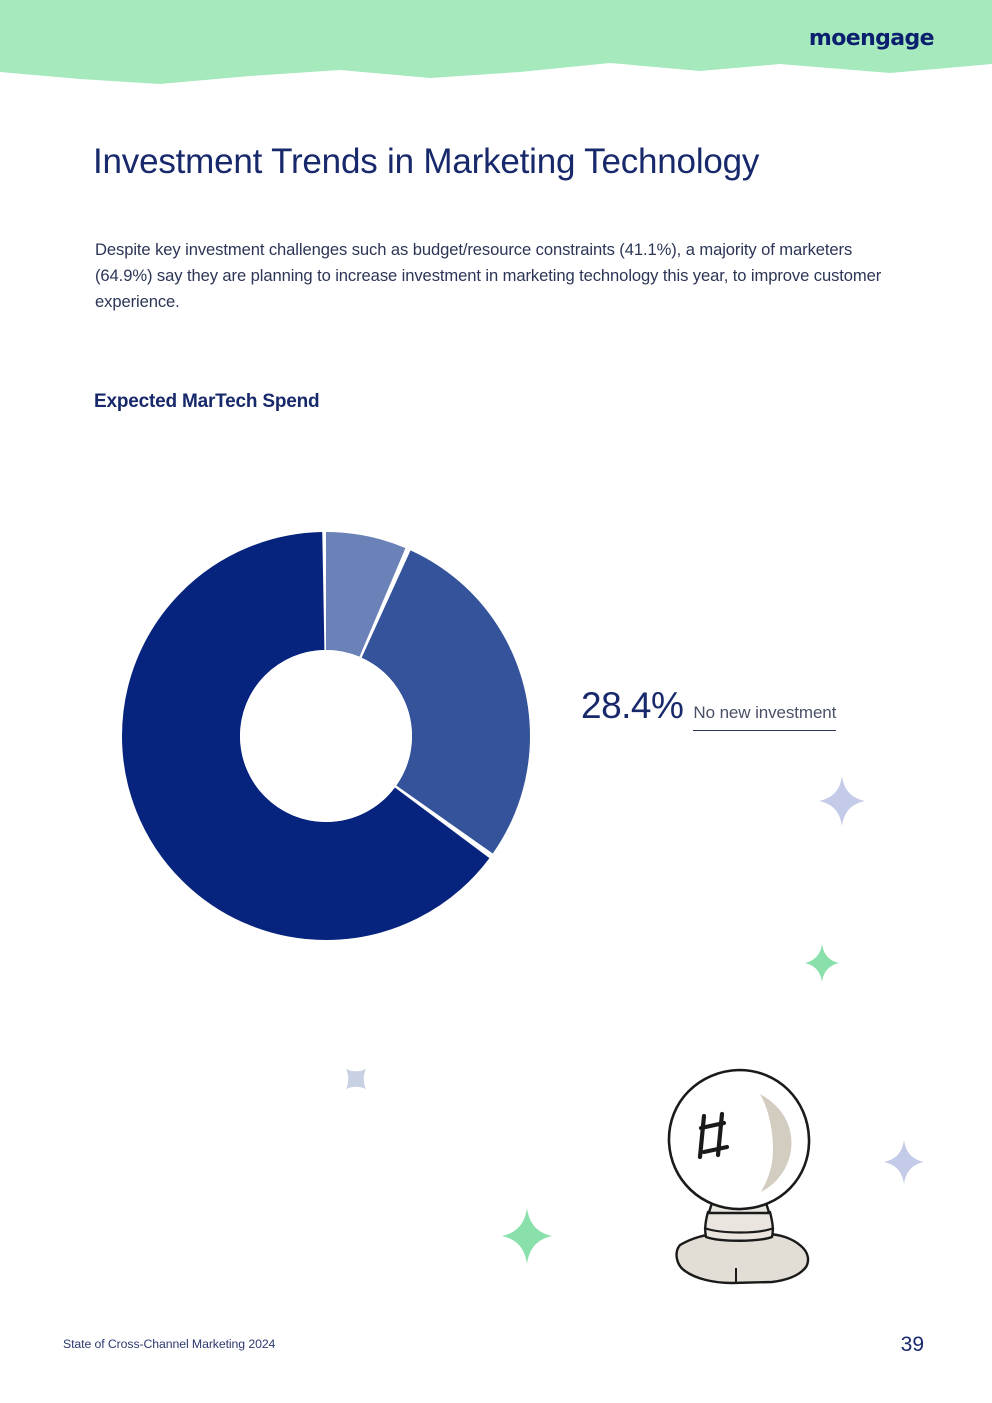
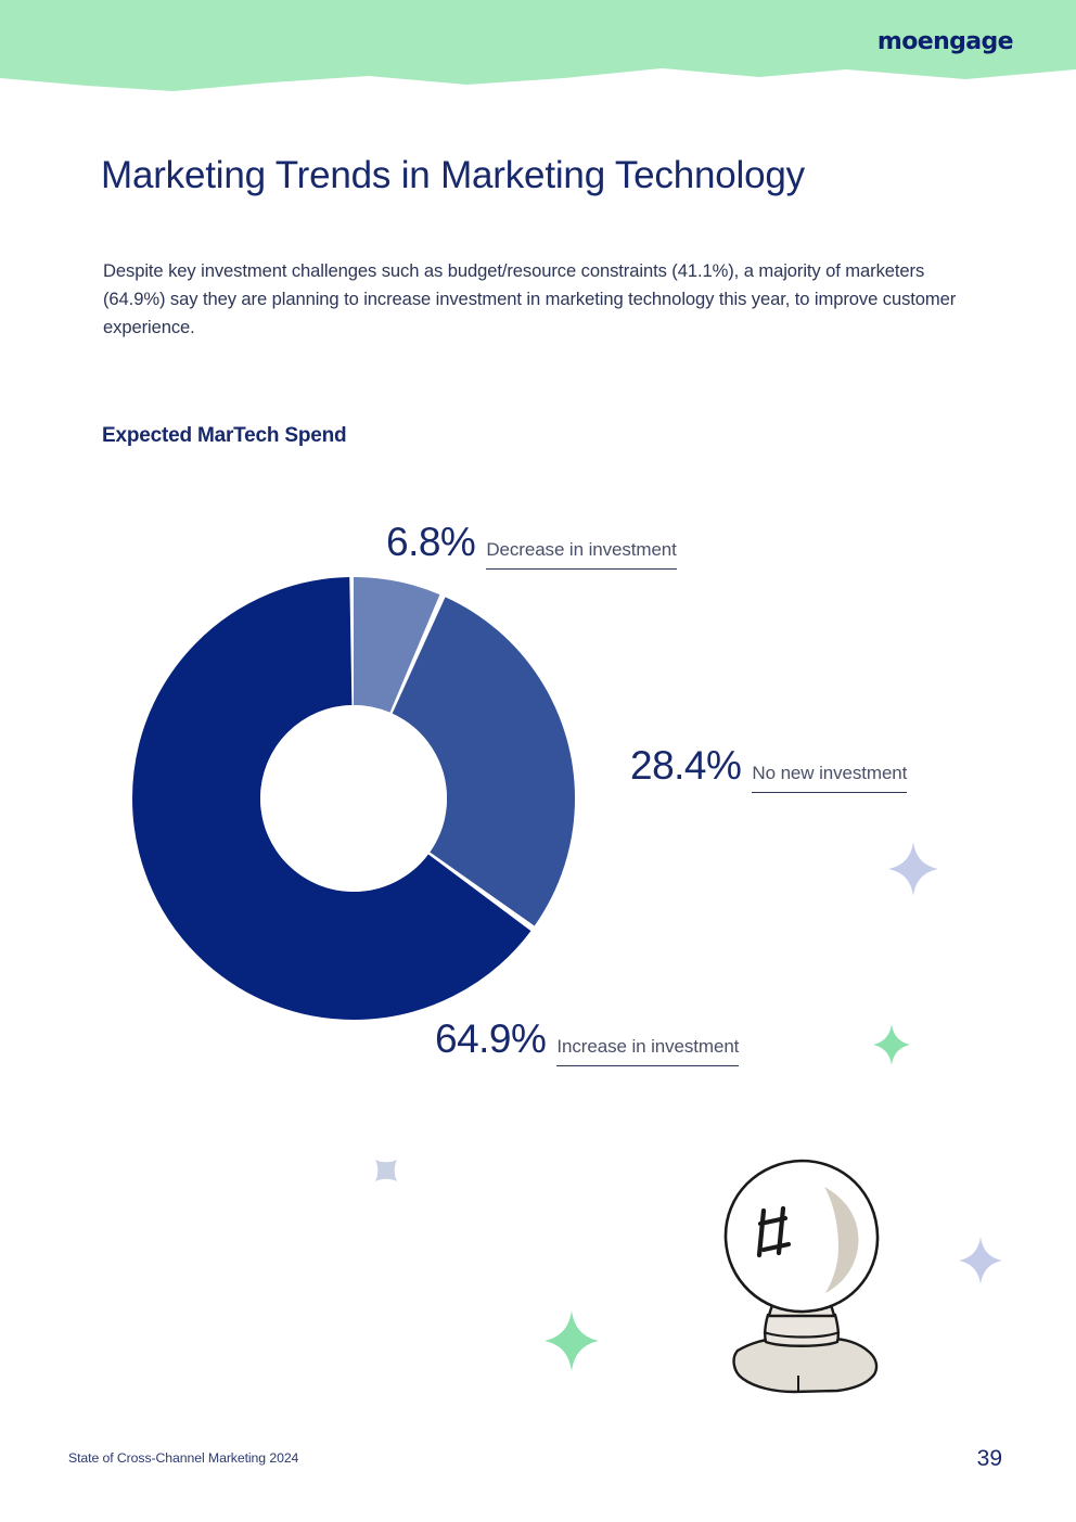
  moengage
- Investment Trends in Marketing Technology
+ Marketing Trends in Marketing Technology
  Despite key investment challenges such as budget/resource constraints (41.1%), a majority of marketers (64.9%) say they are planning to increase investment in marketing technology this year, to improve customer experience.
  Expected MarTech Spend
+ 6.8%
+ Decrease in investment
  28.4%
  No new investment
+ 64.9%
+ Increase in investment
  State of Cross-Channel Marketing 2024
  39
